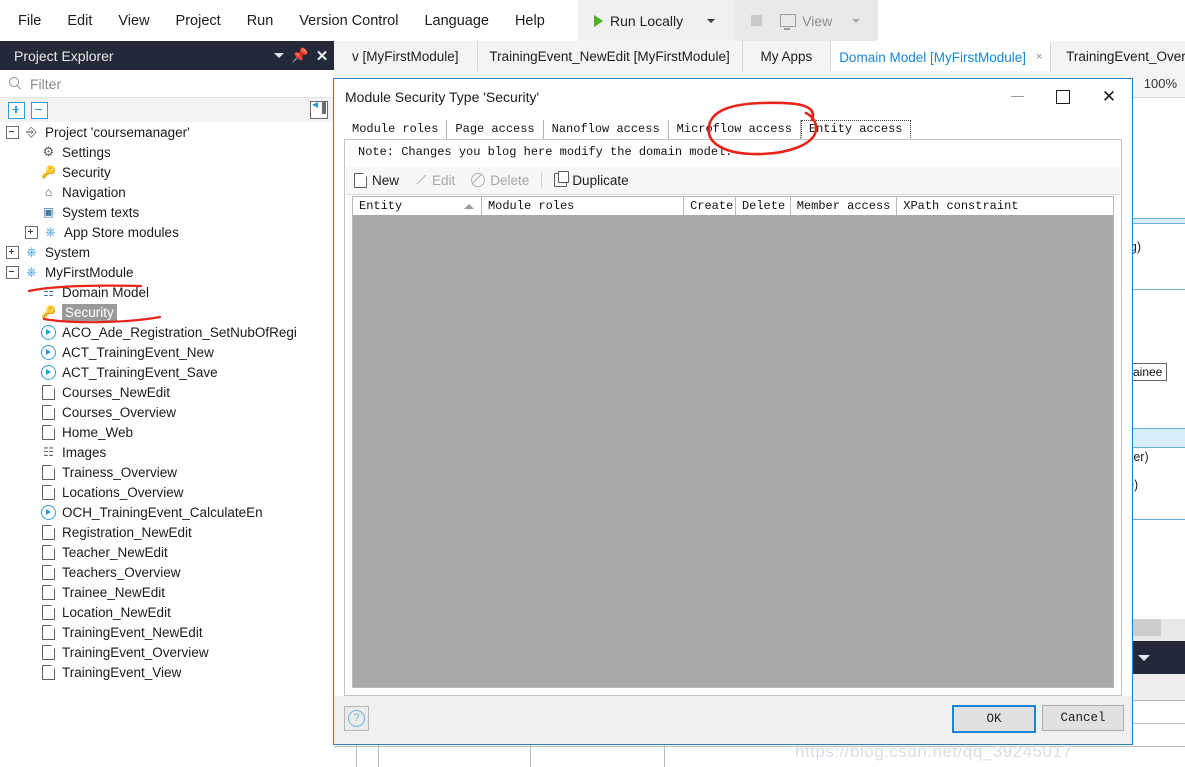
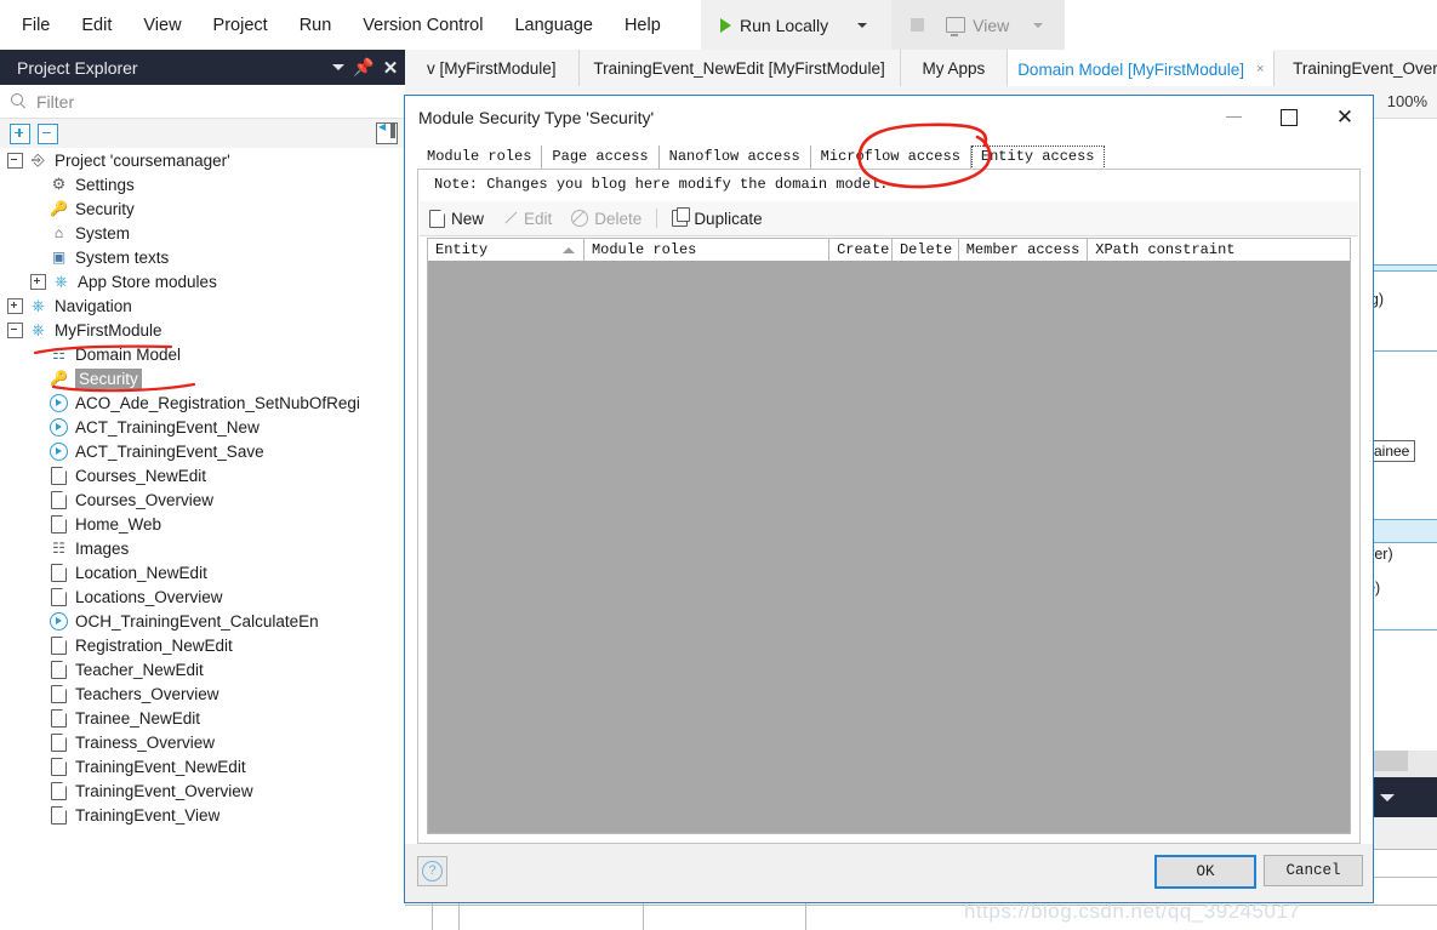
  File
  Edit
  View
  Project
  Run
  Version Control
  Language
  Help
  Run Locally
  View
  Project Explorer
  📌
  ✕
  Filter
  ⎆
  Project 'coursemanager'
  ⚙
  Settings
  🔑
  Security
  ⌂
- Navigation
+ System
  ▣
  System texts
  ⎈
  App Store modules
  ⎈
- System
+ Navigation
  ⎈
  MyFirstModule
  ☷
  Domain Model
  🔑
  Security
  ACO_Ade_Registration_SetNubOfRegi
  ACT_TrainingEvent_New
  ACT_TrainingEvent_Save
  Courses_NewEdit
  Courses_Overview
  Home_Web
  ☷
  Images
- Trainess_Overview
+ Location_NewEdit
  Locations_Overview
  OCH_TrainingEvent_CalculateEn
  Registration_NewEdit
  Teacher_NewEdit
  Teachers_Overview
  Trainee_NewEdit
- Location_NewEdit
+ Trainess_Overview
  TrainingEvent_NewEdit
  TrainingEvent_Overview
  TrainingEvent_View
  v [MyFirstModule]
  TrainingEvent_NewEdit [MyFirstModule]
  My Apps
  Domain Model [MyFirstModule]
  ×
  TrainingEvent_Over
  100%
  ainee
  https://blog.csdn.net/qq_39245017
  Module Security Type 'Security'
  ✕
  Module roles
  Page access
  Nanoflow access
  Micrflow access
  Entity access
  Note: Changes you blog here modify the domain model.
  New
  Edit
  Delete
  Duplicate
  Entity
  Module roles
  Create
  Delete
  Member access
  XPath constraint
  ?
  OK
  Cancel
